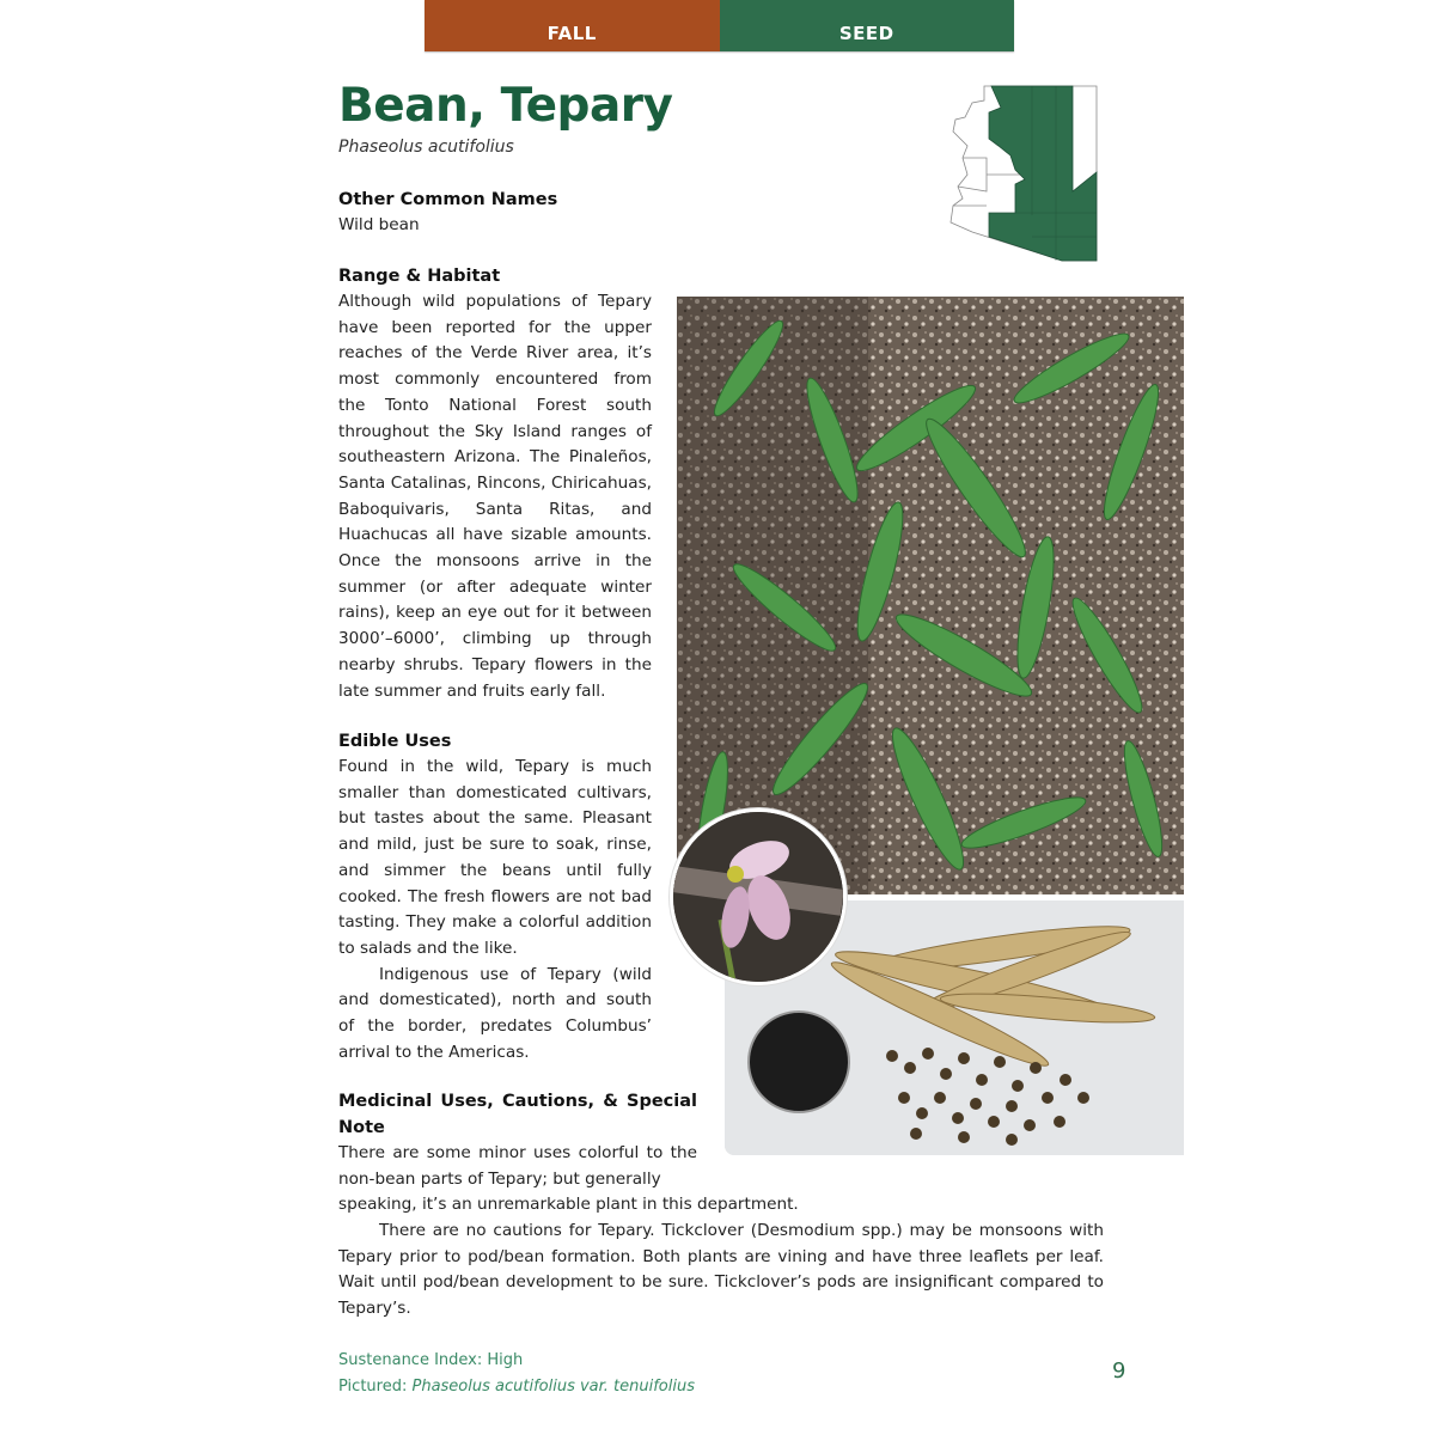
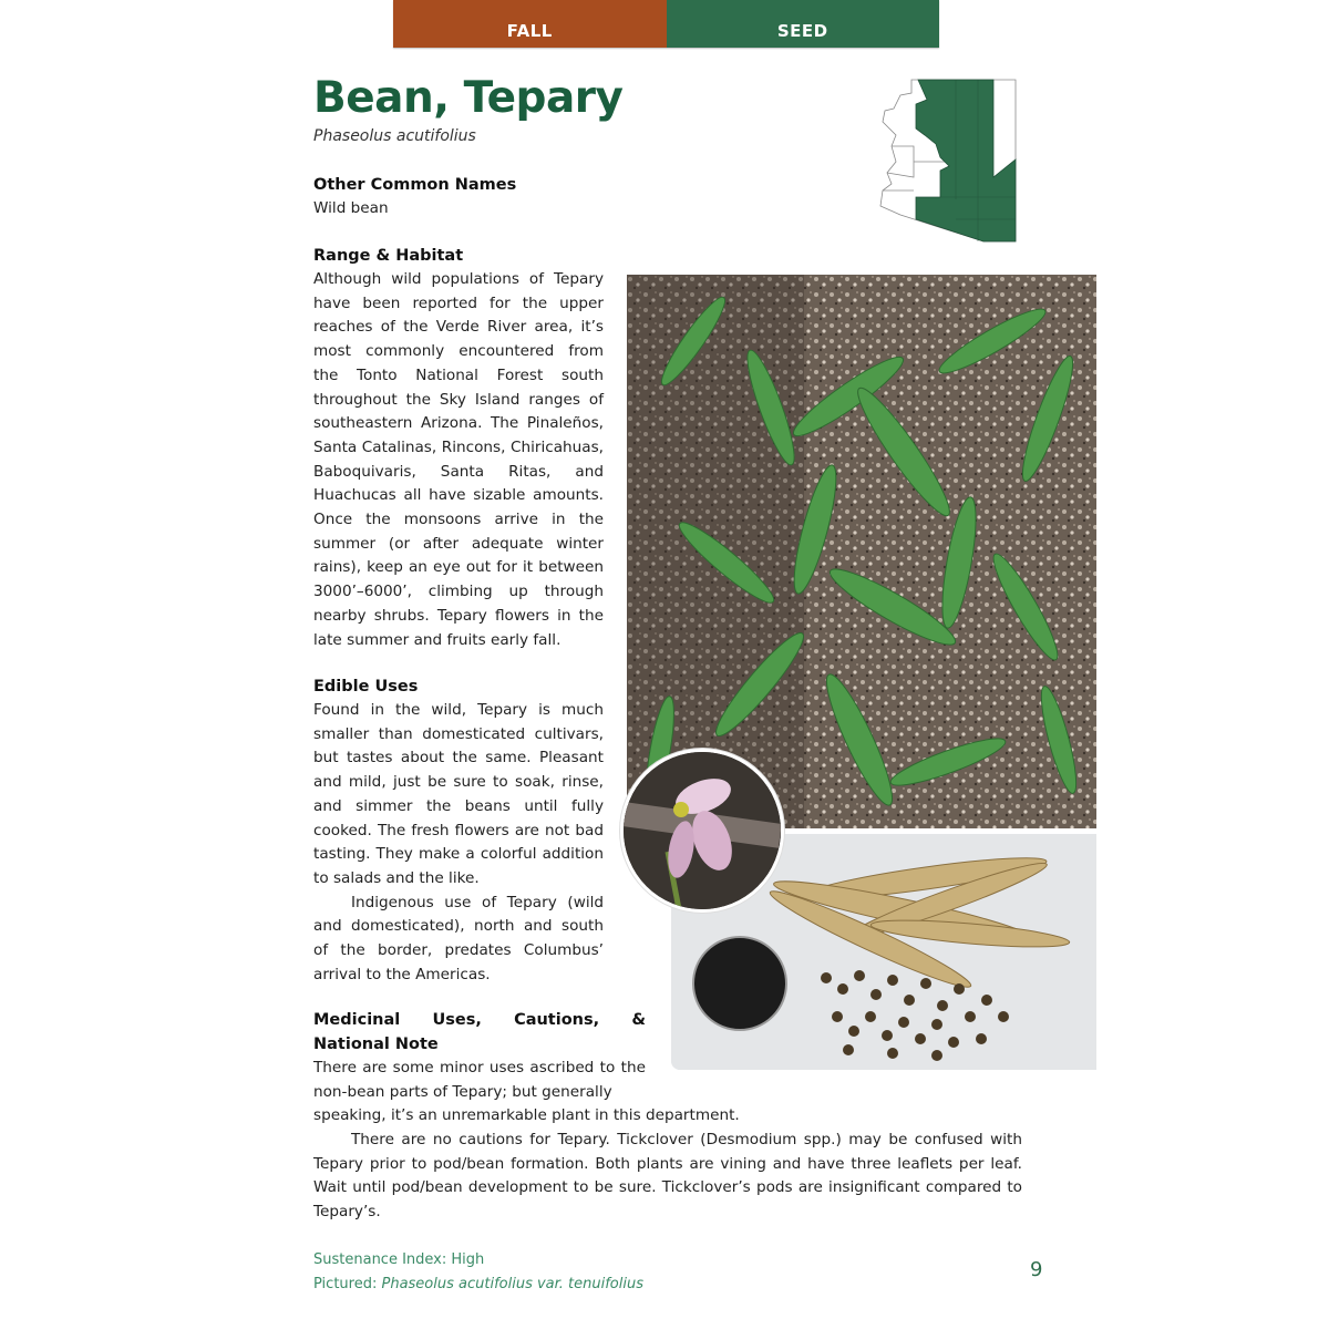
  FALL
  SEED
  Bean, Tepary
  Phaseolus acutifolius
  Other Common Names
  Wild bean
  Range & Habitat
  Although wild populations of Tepary have been reported for the upper reaches of the Verde River area, it’s most commonly encountered from the Tonto National Forest south throughout the Sky Island ranges of southeastern Arizona. The Pinaleños, Santa Catalinas, Rincons, Chiricahuas, Baboquivaris, Santa Ritas, and Huachucas all have sizable amounts. Once the monsoons arrive in the summer (or after adequate winter rains), keep an eye out for it between 3000’–6000’, climbing up through nearby shrubs. Tepary flowers in the late summer and fruits early fall.
  Edible Uses
  Found in the wild, Tepary is much smaller than domesticated cultivars, but tastes about the same. Pleasant and mild, just be sure to soak, rinse, and simmer the beans until fully cooked. The fresh flowers are not bad tasting. They make a colorful addition to salads and the like.
  Indigenous use of Tepary (wild and domesticated), north and south of the border, predates Columbus’ arrival to the Americas.
- Medicinal Uses, Cautions, & Special Note
+ Medicinal Uses, Cautions, & National Note
- There are some minor uses colorful to the non-bean parts of Tepary; but generally
+ There are some minor uses ascribed to the non-bean parts of Tepary; but generally
  speaking, it’s an unremarkable plant in this department.
- There are no cautions for Tepary. Tickclover (Desmodium spp.) may be monsoons with Tepary prior to pod/bean formation. Both plants are vining and have three leaflets per leaf. Wait until pod/bean development to be sure. Tickclover’s pods are insignificant compared to Tepary’s.
+ There are no cautions for Tepary. Tickclover (Desmodium spp.) may be confused with Tepary prior to pod/bean formation. Both plants are vining and have three leaflets per leaf. Wait until pod/bean development to be sure. Tickclover’s pods are insignificant compared to Tepary’s.
  Sustenance Index: High
  Pictured: Phaseolus acutifolius var. tenuifolius
  9
